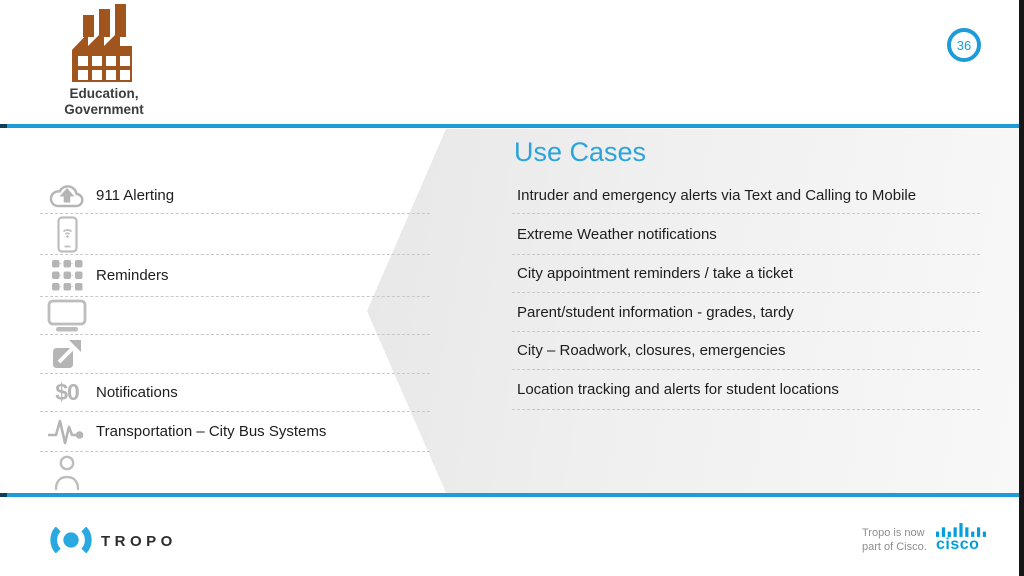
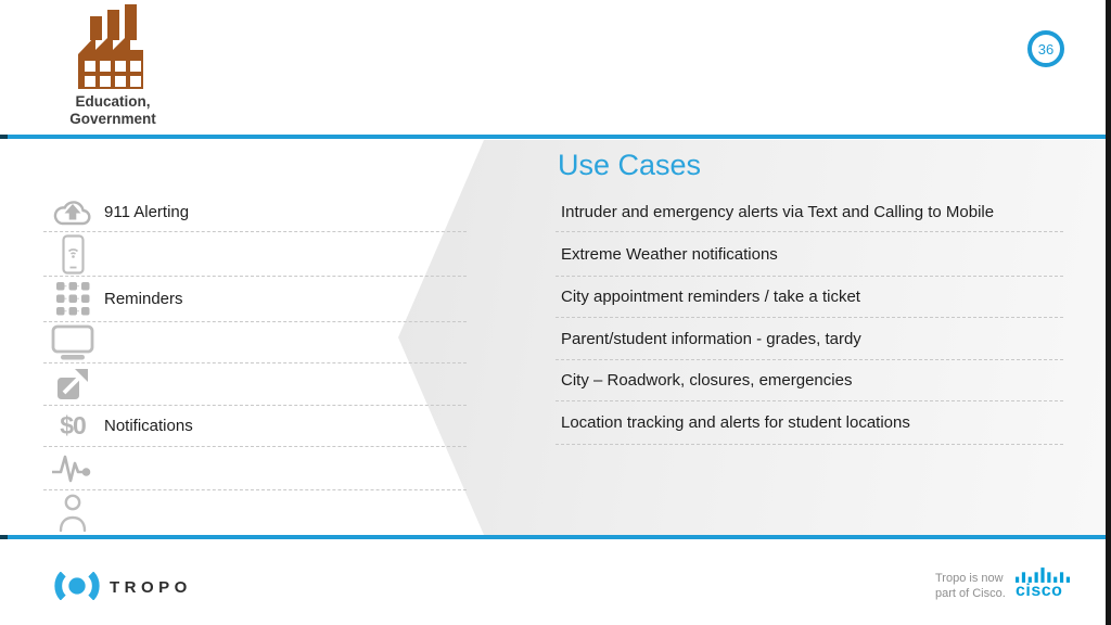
  Education,
  Government
  36
  Use Cases
  911 Alerting
  Reminders
  $0
  Notifications
- Transportation – City Bus Systems
  Intruder and emergency alerts via Text and Calling to Mobile
  Extreme Weather notifications
  City appointment reminders / take a ticket
  Parent/student information - grades, tardy
  City – Roadwork, closures, emergencies
  Location tracking and alerts for student locations
  TROPO
  Tropo is now
  part of Cisco.
  cisco
